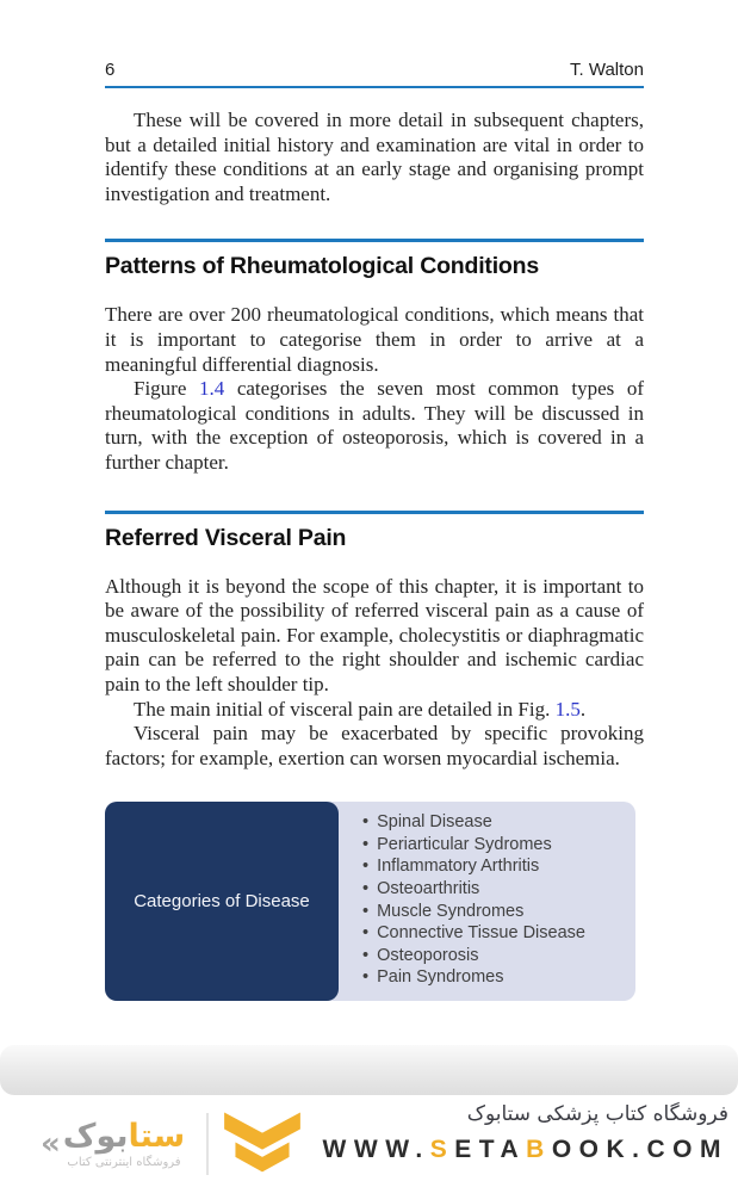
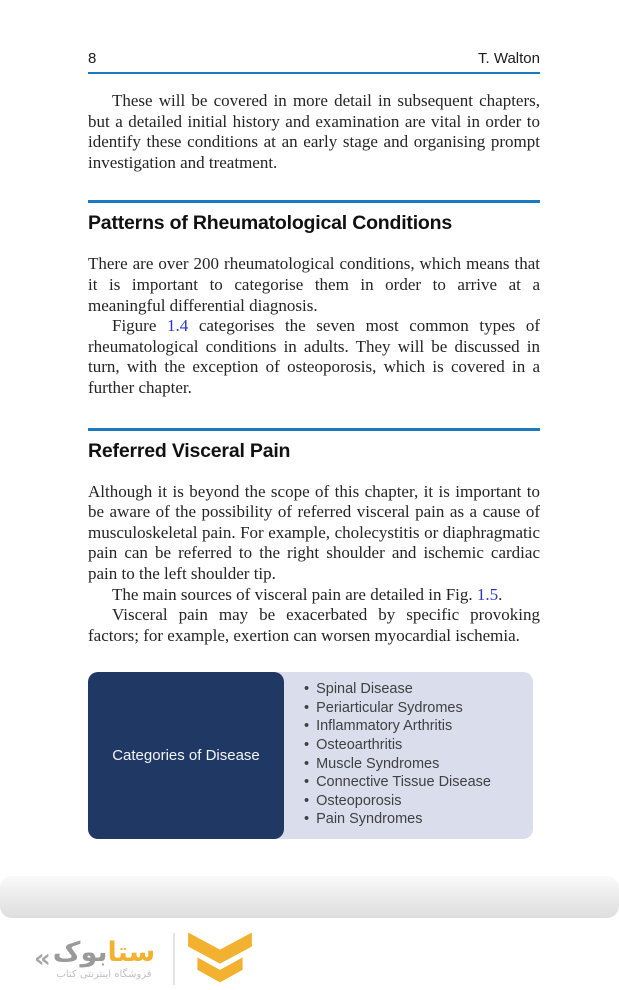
- 6
+ 8
  T. Walton
  These will be covered in more detail in subsequent chapters, but a detailed initial history and examination are vital in order to identify these conditions at an early stage and organising prompt investigation and treatment.
  Patterns of Rheumatological Conditions
  There are over 200 rheumatological conditions, which means that it is important to categorise them in order to arrive at a meaningful differential diagnosis.
  Figure 1.4 categorises the seven most common types of rheumatological conditions in adults. They will be discussed in turn, with the exception of osteoporosis, which is covered in a further chapter.
  Referred Visceral Pain
  Although it is beyond the scope of this chapter, it is important to be aware of the possibility of referred visceral pain as a cause of musculoskeletal pain. For example, cholecystitis or diaphragmatic pain can be referred to the right shoulder and ischemic cardiac pain to the left shoulder tip.
- The main initial of visceral pain are detailed in Fig. 1.5.
+ The main sources of visceral pain are detailed in Fig. 1.5.
  Visceral pain may be exacerbated by specific provoking factors; for example, exertion can worsen myocardial ischemia.
  Categories of Disease
  Spinal Disease
  Periarticular Sydromes
  Inflammatory Arthritis
  Osteoarthritis
  Muscle Syndromes
  Connective Tissue Disease
  Osteoporosis
  Pain Syndromes
  «
  ستابوک
  فروشگاه اینترنتی کتاب
- فروشگاه کتاب پزشکی ستابوک
- WWW.SETABOOK.COM
